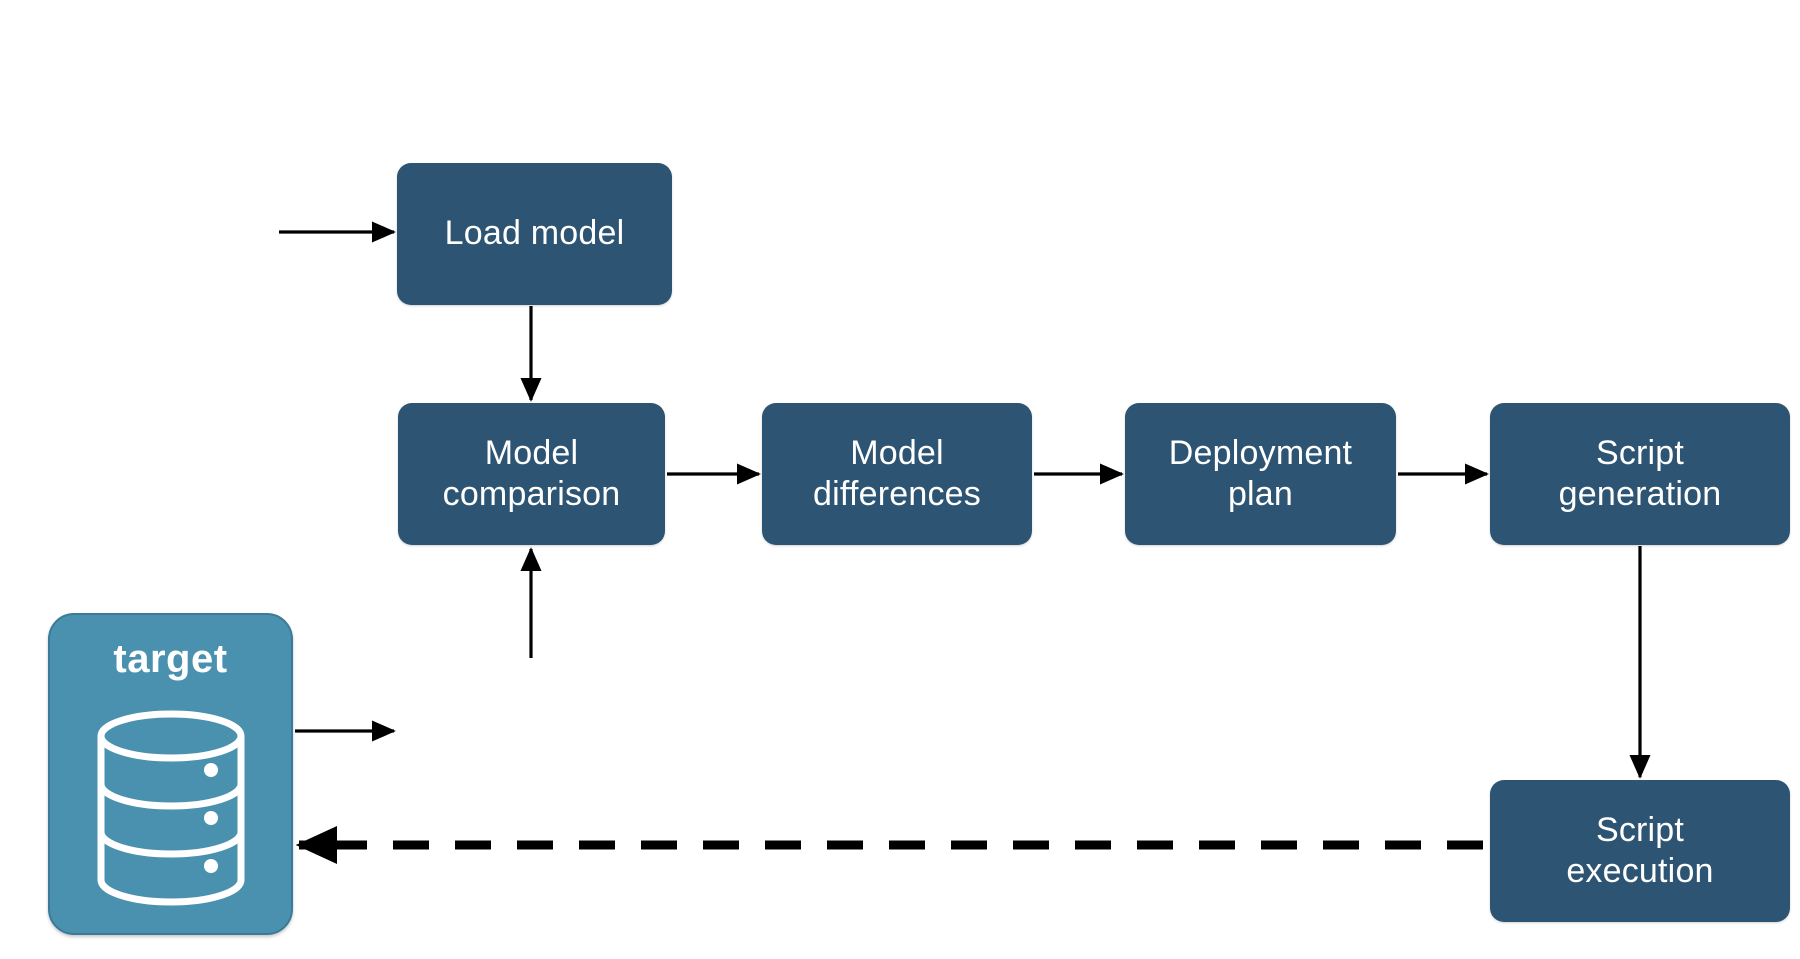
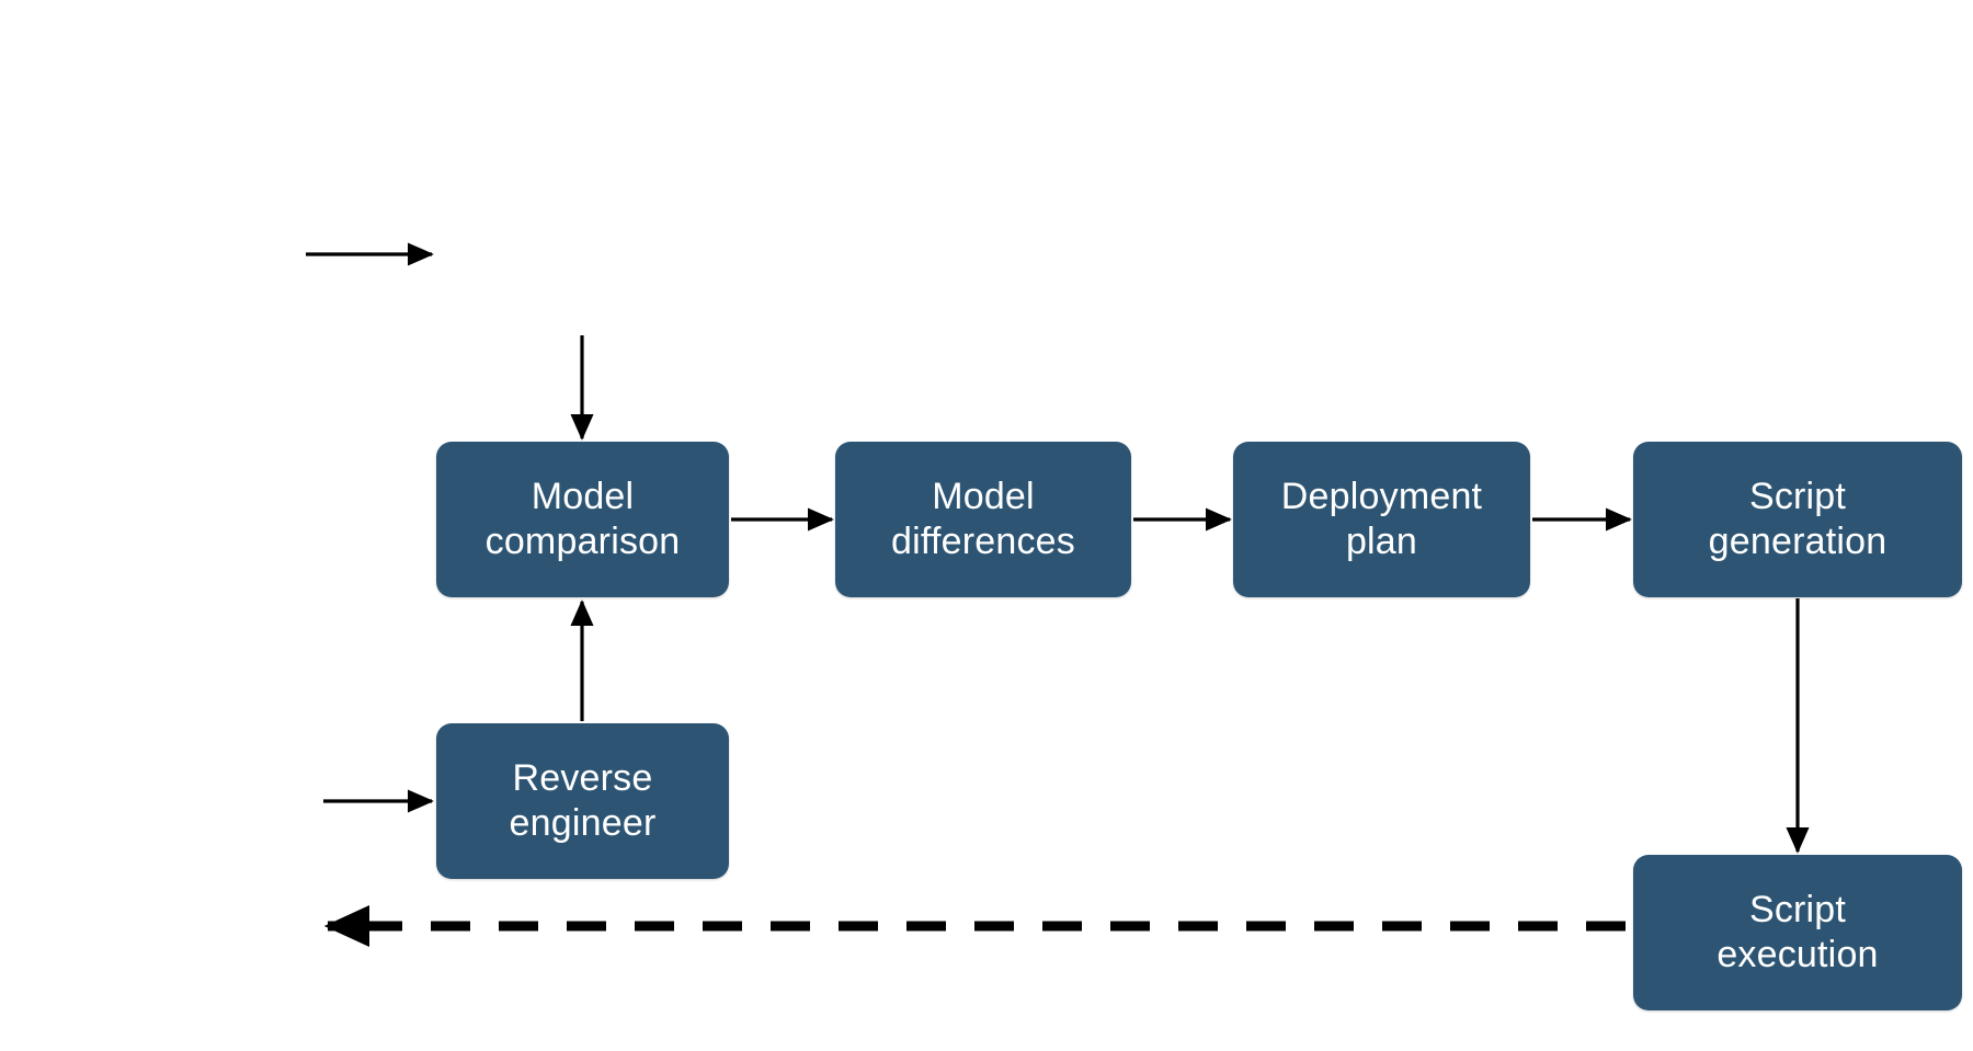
- target
- Load model
  Model
  comparison
  Model
  differences
  Deployment
  plan
  Script
  generation
+ Reverse
+ engineer
  Script
  execution
